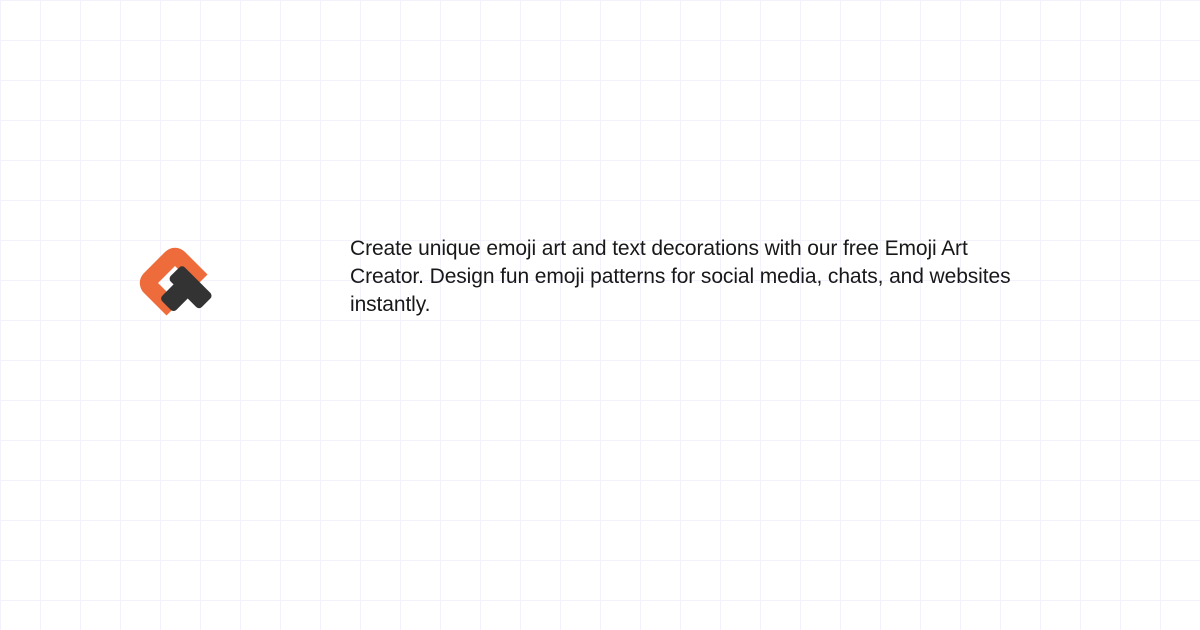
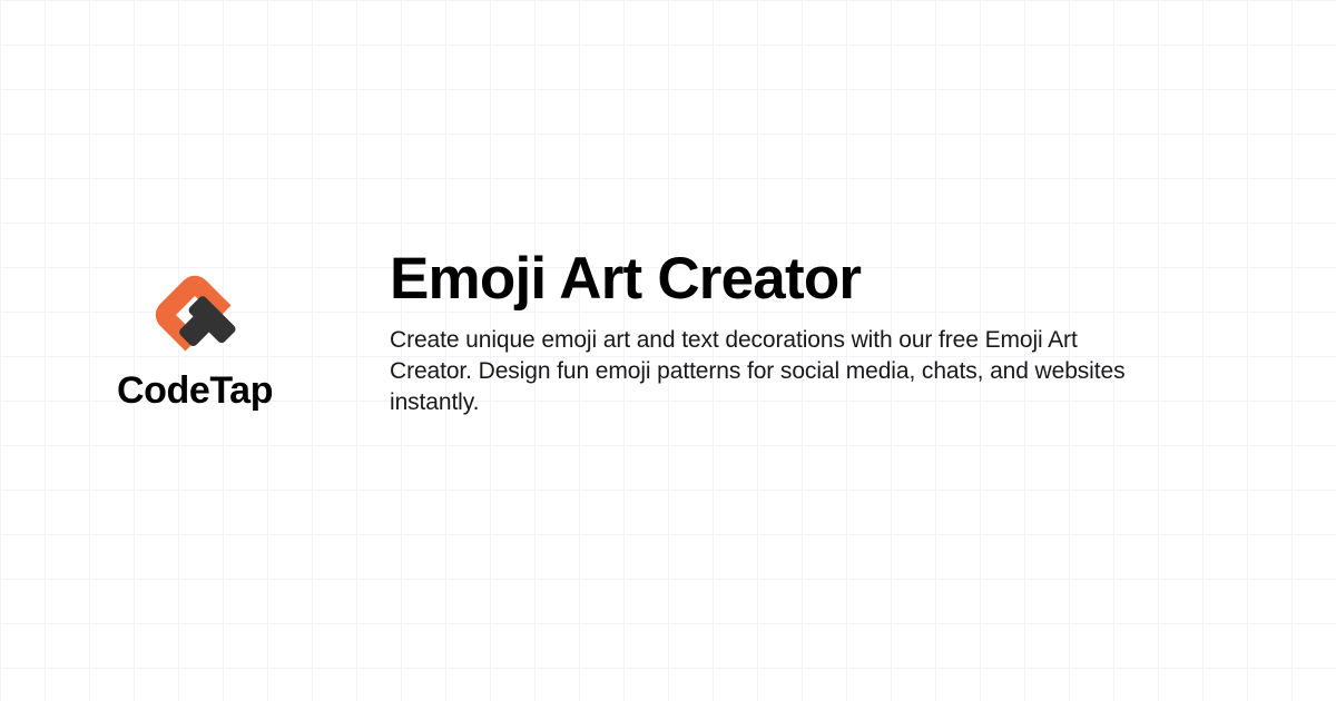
+ CodeTap
+ Emoji Art Creator
  Create unique emoji art and text decorations with our free Emoji Art Creator. Design fun emoji patterns for social media, chats, and websites instantly.
